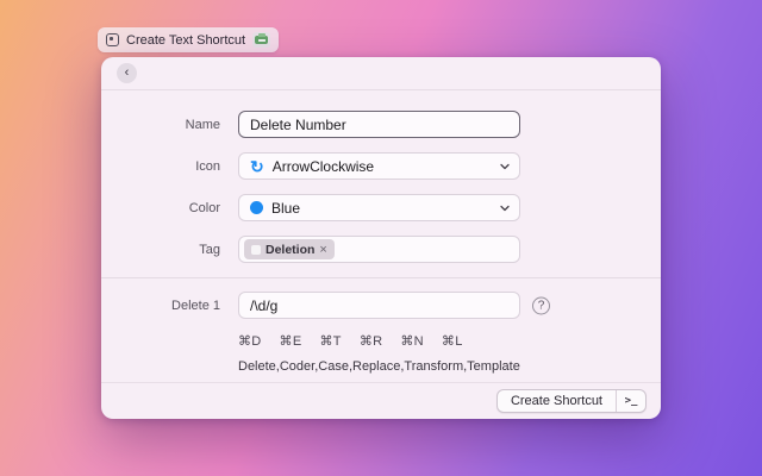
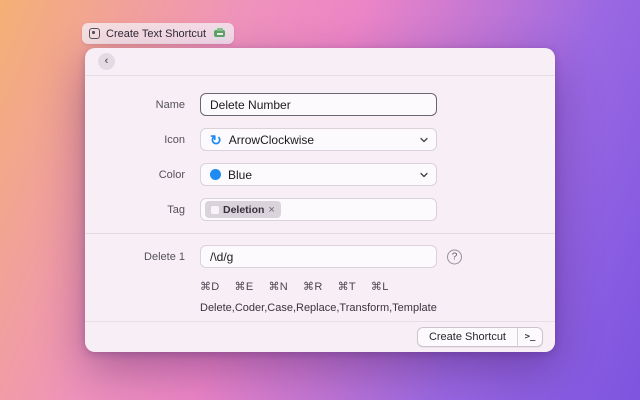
  Create Text Shortcut
  ‹
  Name
  Delete Number
  Icon
  ↻
  ArrowClockwise
  Color
  Blue
  Tag
  Deletion
  ×
  Delete 1
  /\d/g
  ?
  ⌘D
  ⌘E
- ⌘T
+ ⌘N
  ⌘R
- ⌘N
+ ⌘T
  ⌘L
  Delete,Coder,Case,Replace,Transform,Template
  Create Shortcut
  >_
